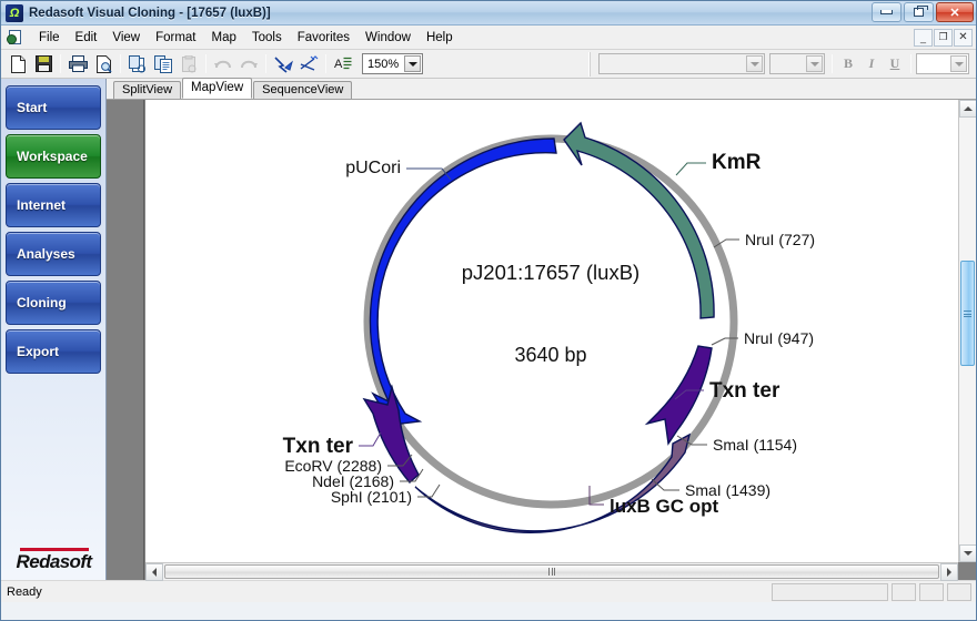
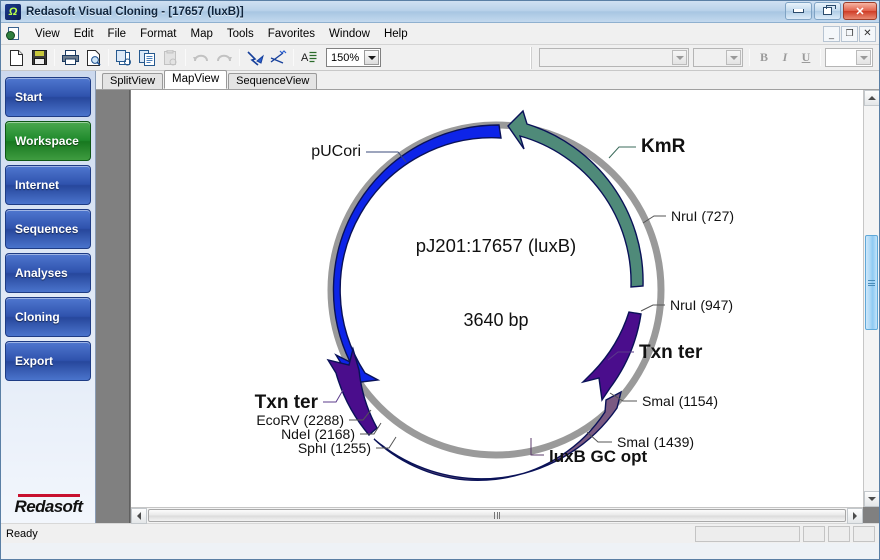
  Ω
  Redasoft Visual Cloning - [17657 (luxB)]
  ✕
- File
+ View
  Edit
- View
+ File
  Format
  Map
  Tools
  Favorites
  Window
  Help
  _
  ❐
  ✕
  A
  150%
  B
  I
  U
  Start
  Workspace
  Internet
+ Sequences
  Analyses
  Cloning
  Export
  Redasoft
  SplitView
  MapView
  SequenceView
  pJ201:17657 (luxB)
  3640 bp
  pUCori
  KmR
  Txn ter
  luxB GC opt
  Txn ter
  NruI (727)
  NruI (947)
  SmaI (1154)
  SmaI (1439)
- SphI (2101)
+ SphI (1255)
  NdeI (2168)
  EcoRV (2288)
  Ready
